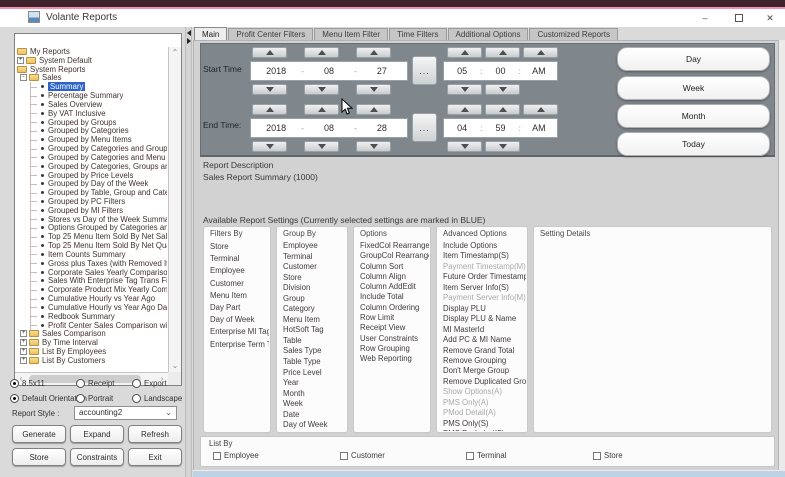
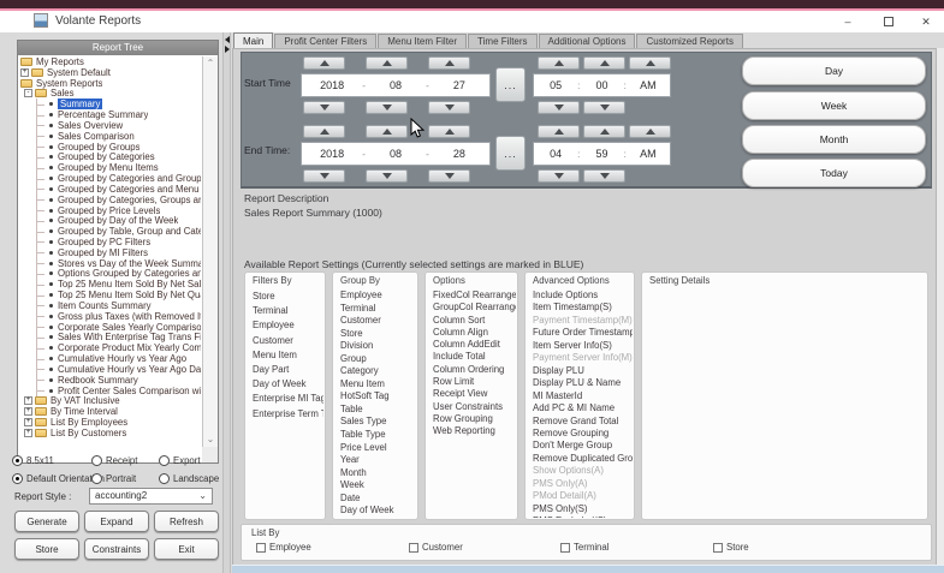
  Volante Reports
  –
  ✕
+ Report Tree
  My Reports
  System Default
  System Reports
  Sales
  Summary
  Percentage Summary
  Sales Overview
- By VAT Inclusive
+ Sales Comparison
  Grouped by Groups
  Grouped by Categories
  Grouped by Menu Items
  Grouped by Categories and Group
  Grouped by Categories and Menu
  Grouped by Categories, Groups a
  Grouped by Price Levels
  Grouped by Day of the Week
  Grouped by Table, Group and Cat
  Grouped by PC Filters
  Grouped by MI Filters
  Stores vs Day of the Week Summ
  Options Grouped by Categories an
  Top 25 Menu Item Sold By Net Sal
  Top 25 Menu Item Sold By Net Qu
  Item Counts Summary
  Gross plus Taxes (with Removed I
  Corporate Sales Yearly Compariso
  Sales With Enterprise Tag Trans F
  Corporate Product Mix Yearly Com
  Cumulative Hourly vs Year Ago
  Cumulative Hourly vs Year Ago Da
  Redbook Summary
  Profit Center Sales Comparison wi
- Sales Comparison
+ By VAT Inclusive
  By Time Interval
  List By Employees
  List By Customers
  ⌃
  ⌄
- ‹
- ›
  8.5x11
  Receipt
  Export
  Default Orienta
  Portrait
  Landscape
  Report Style :
  accounting2
  ⌄
  Generate
  Expand
  Refresh
  Store
  Constraints
  Exit
  Main
  Profit Center Filters
  Menu Item Filter
  Time Filters
  Additional Options
  Customized Reports
  Start Time
  End Time:
  2018
  -
  08
  -
  27
  05
  :
  00
  :
  AM
  ...
  2018
  -
  08
  -
  28
  04
  :
  59
  :
  AM
  ...
  Report Description
  Sales Report Summary (1000)
  Available Report Settings (Currently selected settings are marked in BLUE)
  List By
  Employee
  Customer
  Terminal
  Store
  Day
  Week
  Month
  Today
  Filters By
  Store
  Terminal
  Employee
  Customer
  Menu Item
  Day Part
  Day of Week
  Enterprise MI Tag
  Enterprise Term T
  Group By
  Employee
  Terminal
  Customer
  Store
  Division
  Group
  Category
  Menu Item
  HotSoft Tag
  Table
  Sales Type
  Table Type
  Price Level
  Year
  Month
  Week
  Date
  Day of Week
  Options
  FixedCol Rearrange
  GroupCol Rearrang
  Column Sort
  Column Align
  Column AddEdit
  Include Total
  Column Ordering
  Row Limit
  Receipt View
  User Constraints
  Row Grouping
  Web Reporting
  Advanced Options
  Include Options
  Item Timestamp(S)
  Payment Timestamp(M)
  Future Order Timestamp
  Item Server Info(S)
  Payment Server Info(M)
  Display PLU
  Display PLU & Name
  MI MasterId
  Add PC & MI Name
  Remove Grand Total
  Remove Grouping
  Don't Merge Group
  Remove Duplicated Gro
  Show Options(A)
  PMS Only(A)
  PMod Detail(A)
  PMS Only(S)
  Setting Details
